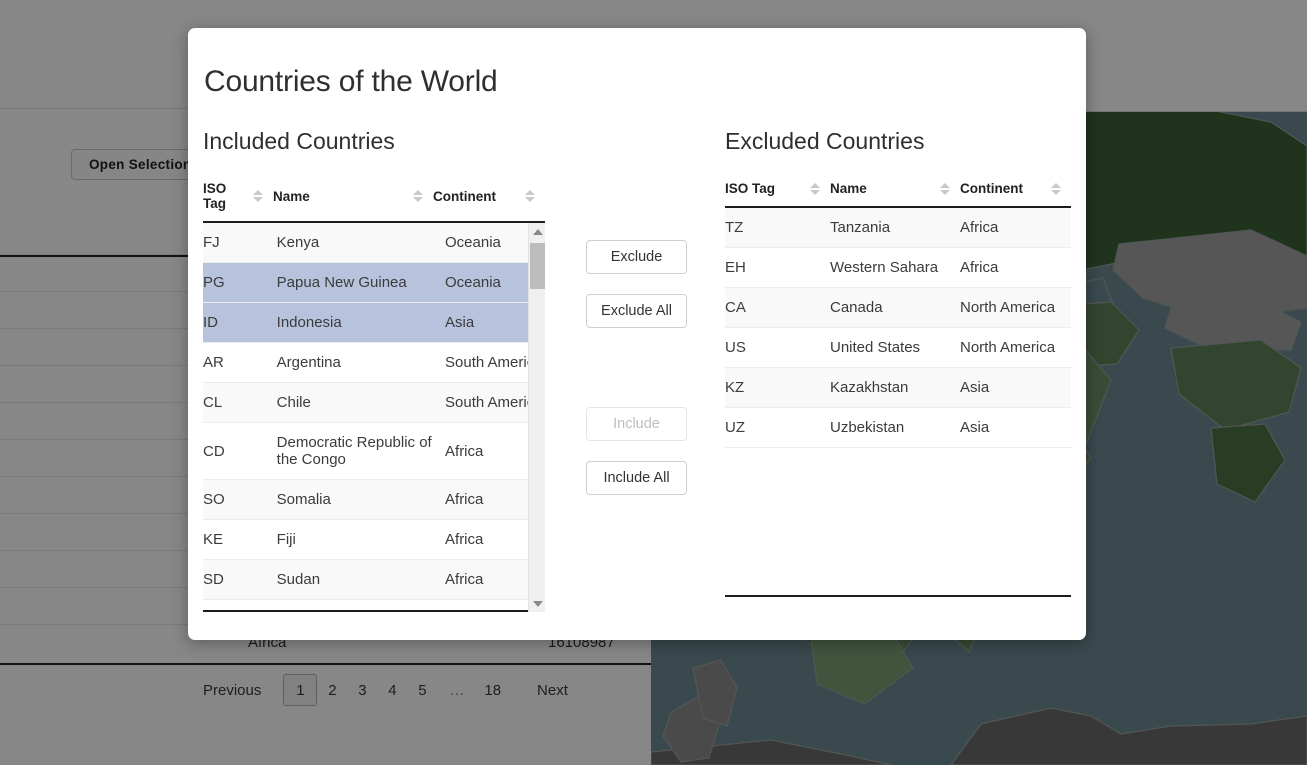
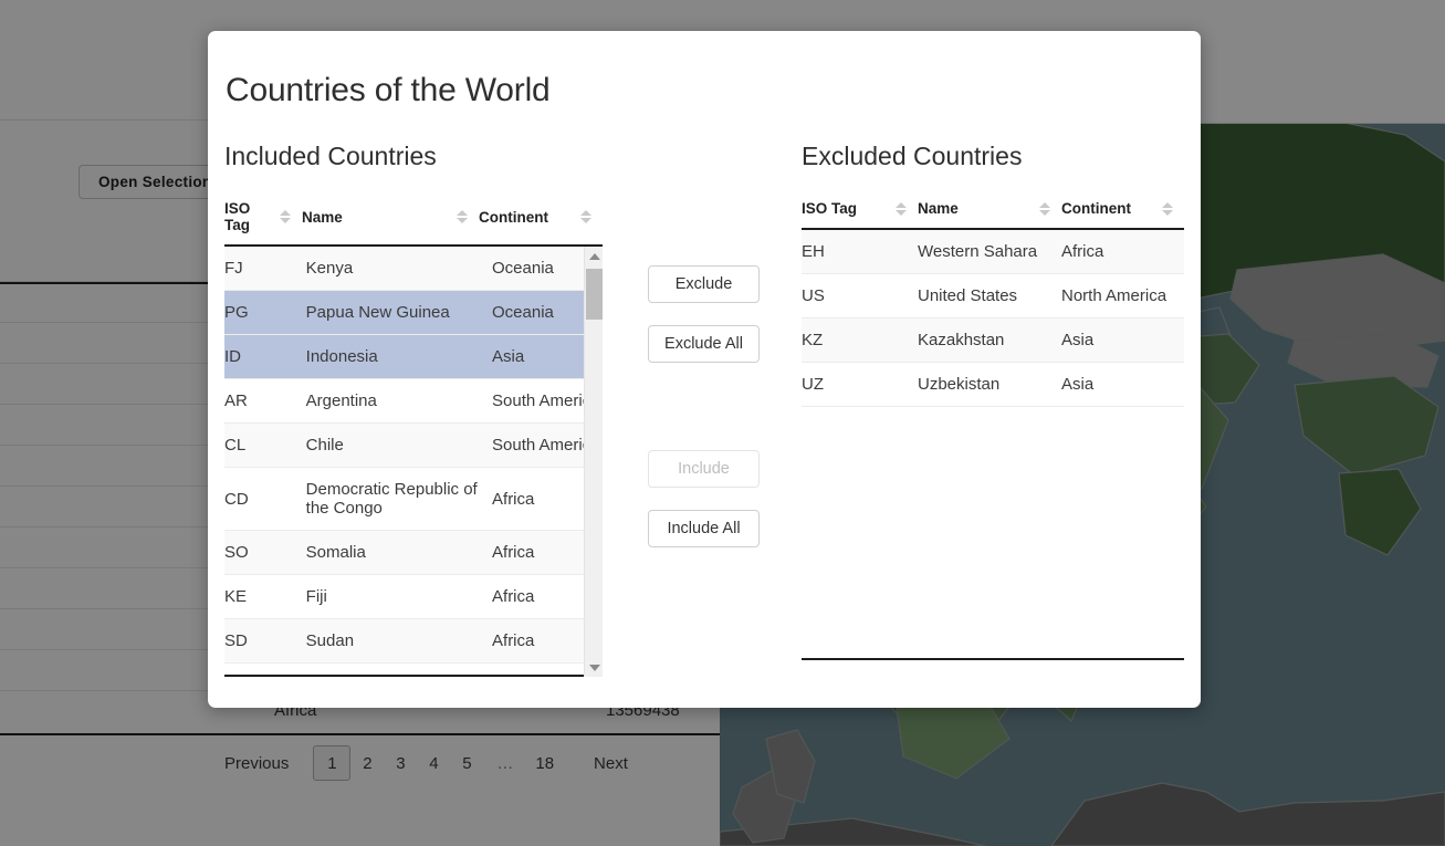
  Open Selectio
  Africa
- 16108987
+ 13569438
  Previous
  1
  2
  3
  4
  5
  …
  18
  Next
  Countries of the World
  Included Countries
  ISO Tag	Name	Continent
  FJ	Kenya	Oceania
  PG	Papua New Guinea	Oceania
  ID	Indonesia	Asia
  AR	Argentina	South Ameri
  CL	Chile	South Ameri
  CD	Democratic Republic of the Congo	Africa
  SO	Somalia	Africa
  KE	Fiji	Africa
  SD	Sudan	Africa
  Exclude
  Exclude All
  Include
  Include All
  Excluded Countries
  ISO Tag	Name	Continent
- TZ	Tanzania	Africa
  EH	Western Sahara	Africa
- CA	Canada	North America
  US	United States	North America
  KZ	Kazakhstan	Asia
  UZ	Uzbekistan	Asia
